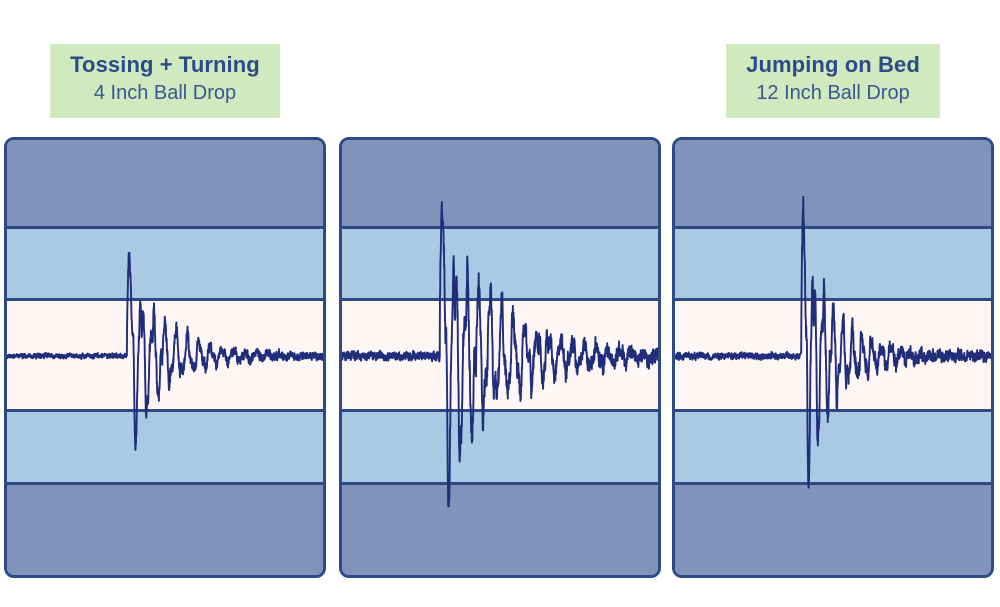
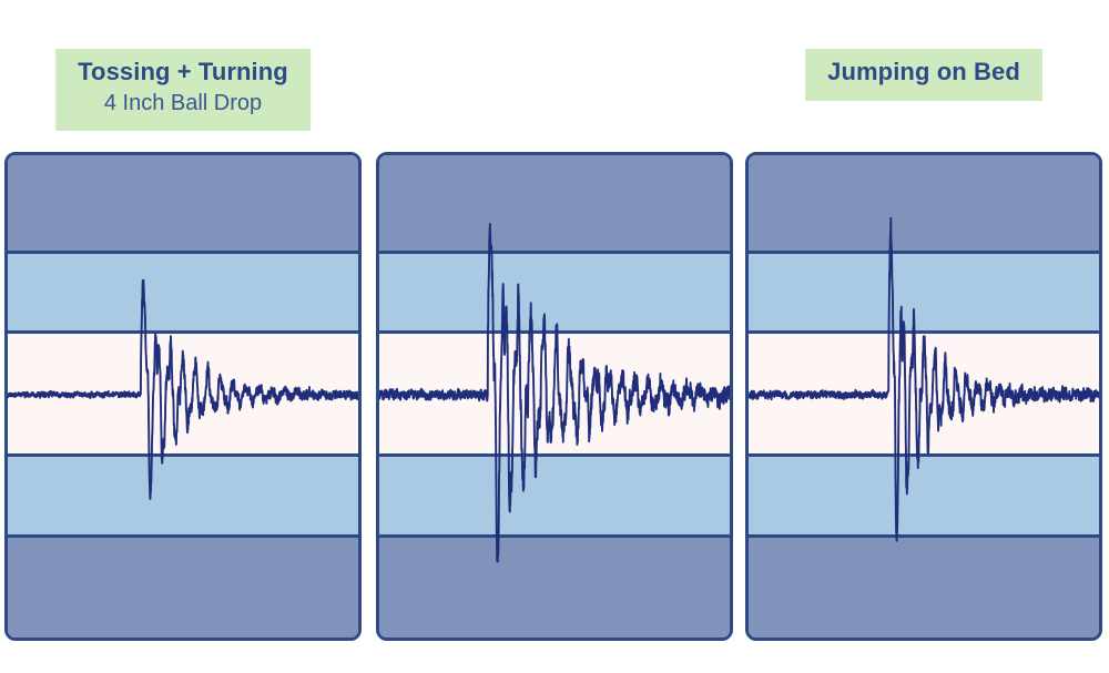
  Tossing + Turning
  4 Inch Ball Drop
  Jumping on Bed
- 12 Inch Ball Drop
